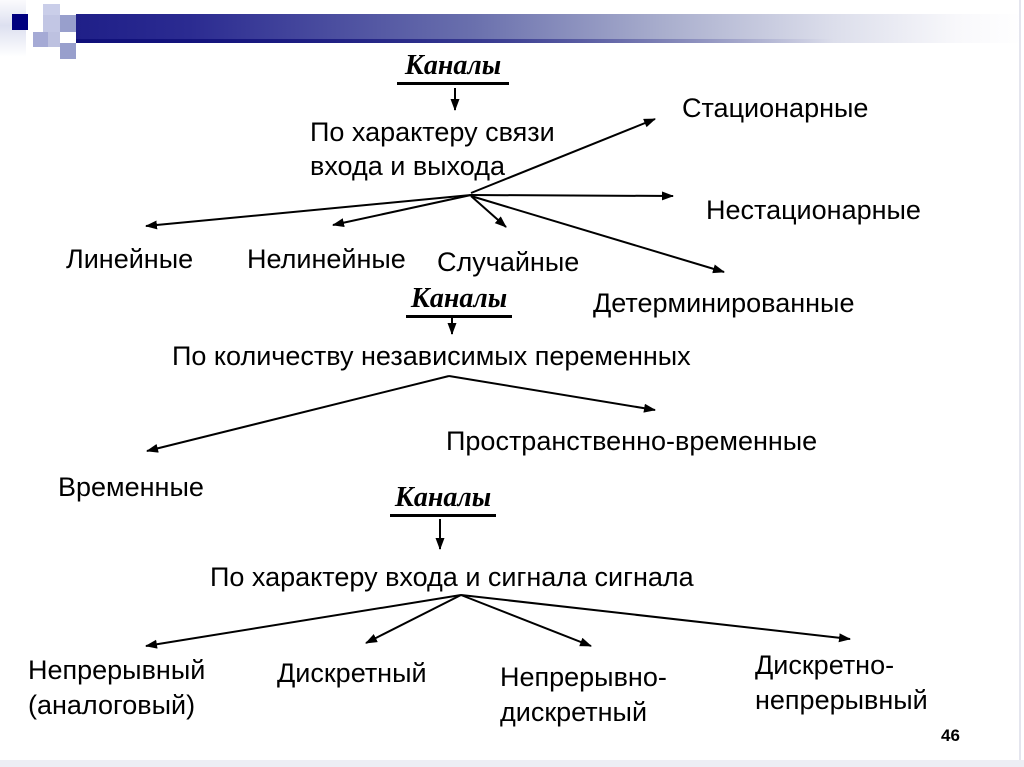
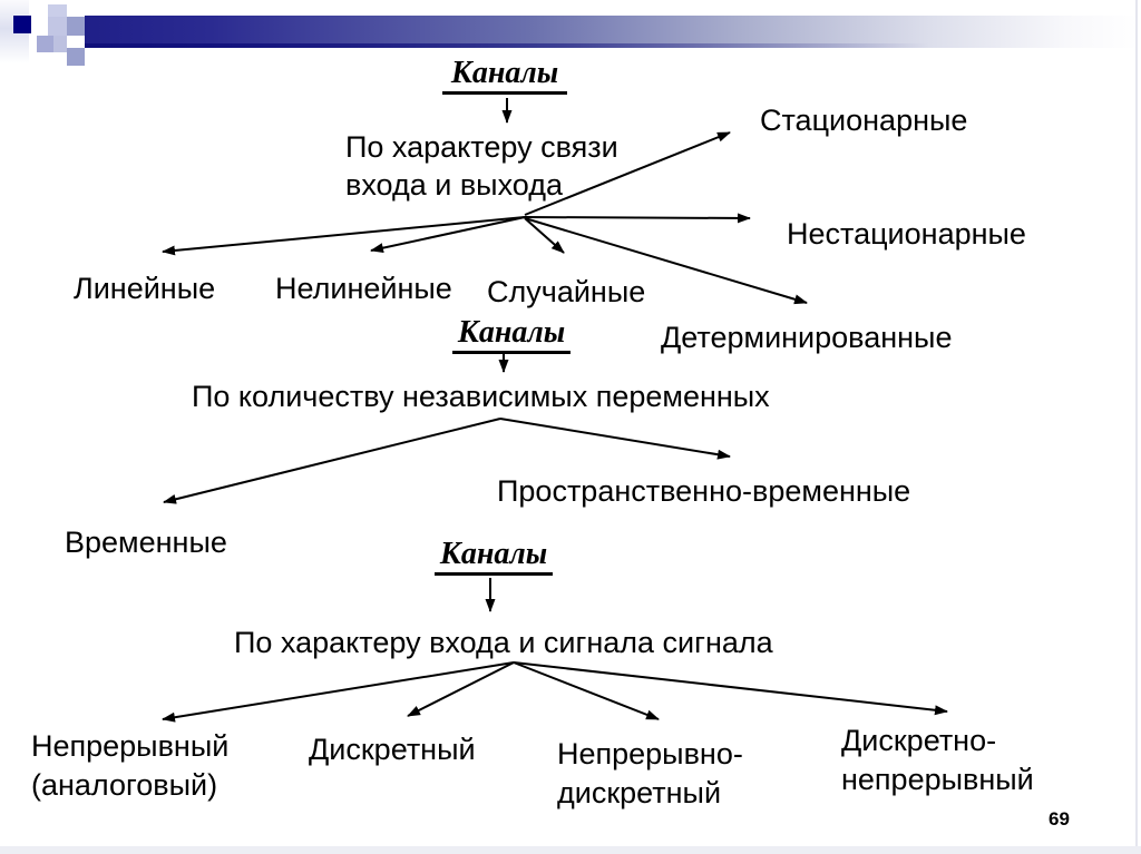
  Каналы
  По характеру связи
  входа и выхода
  Стационарные
  Нестационарные
  Детерминированные
  Линейные
  Нелинейные
  Случайные
  Каналы
  По количеству независимых переменных
  Временные
  Пространственно-временные
  Каналы
  По характеру входа и сигнала сигнала
  Непрерывный
  (аналоговый)
  Дискретный
  Непрерывно-
  дискретный
  Дискретно-
  непрерывный
- 46
+ 69
